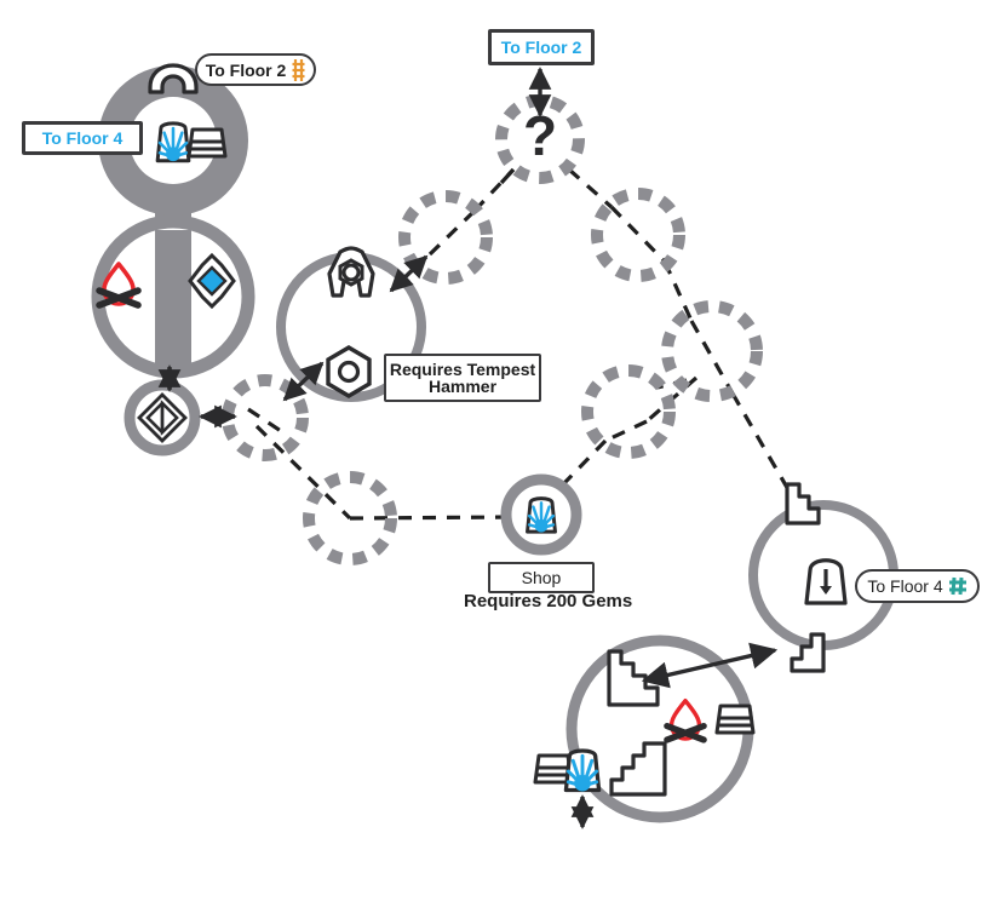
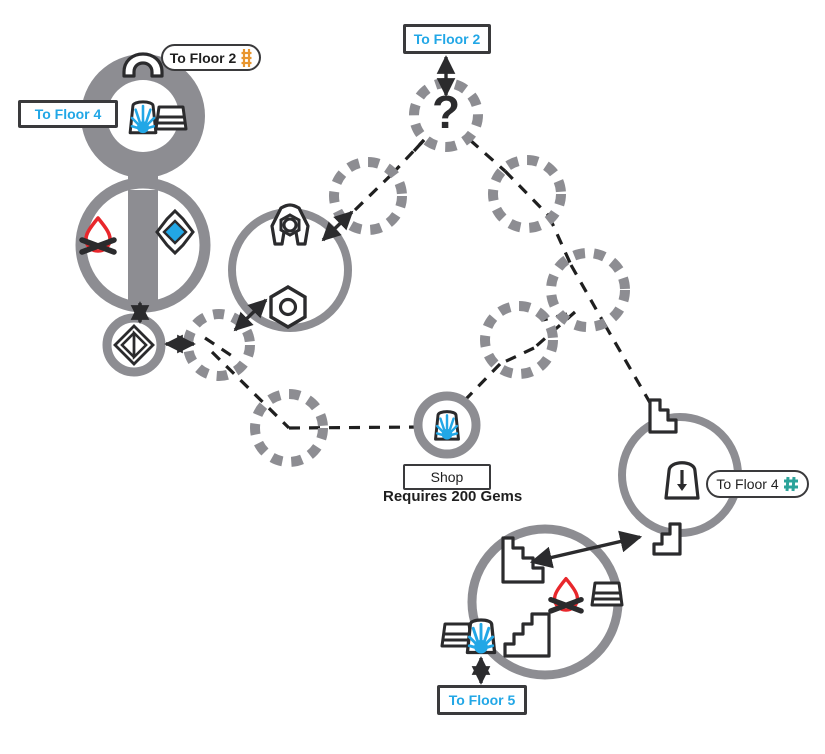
  ?
  To Floor 2
  To Floor 4
  To Floor 2
- Requires Tempest Hammer
  Shop
  To Floor 4
+ To Floor 5
  Requires 200 Gems
